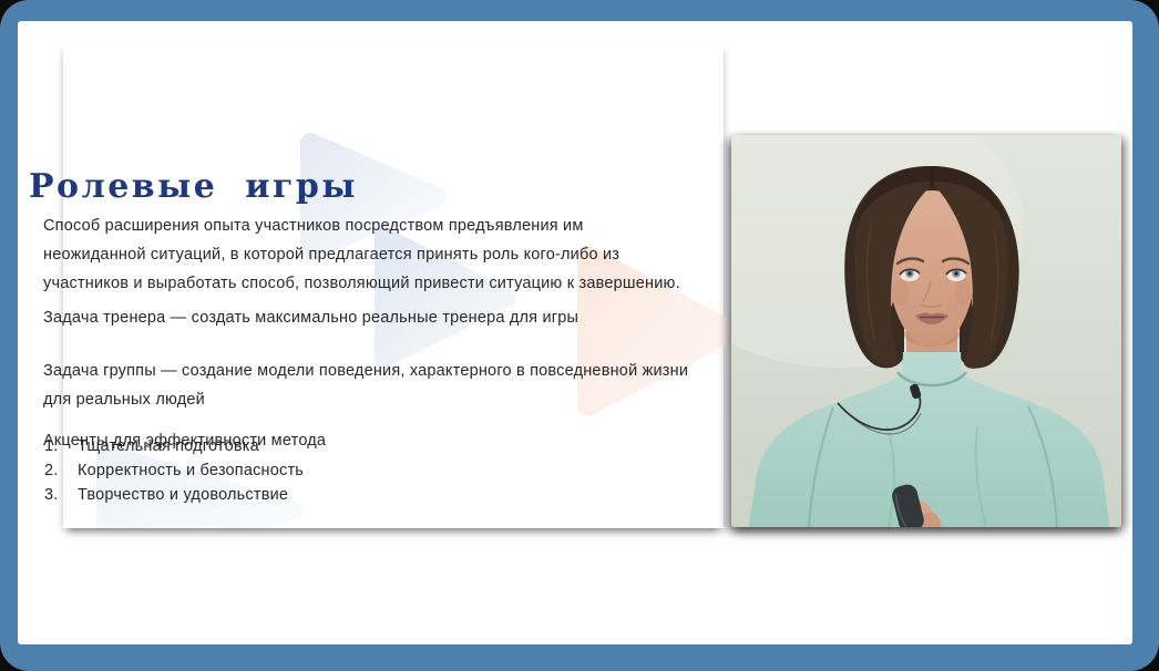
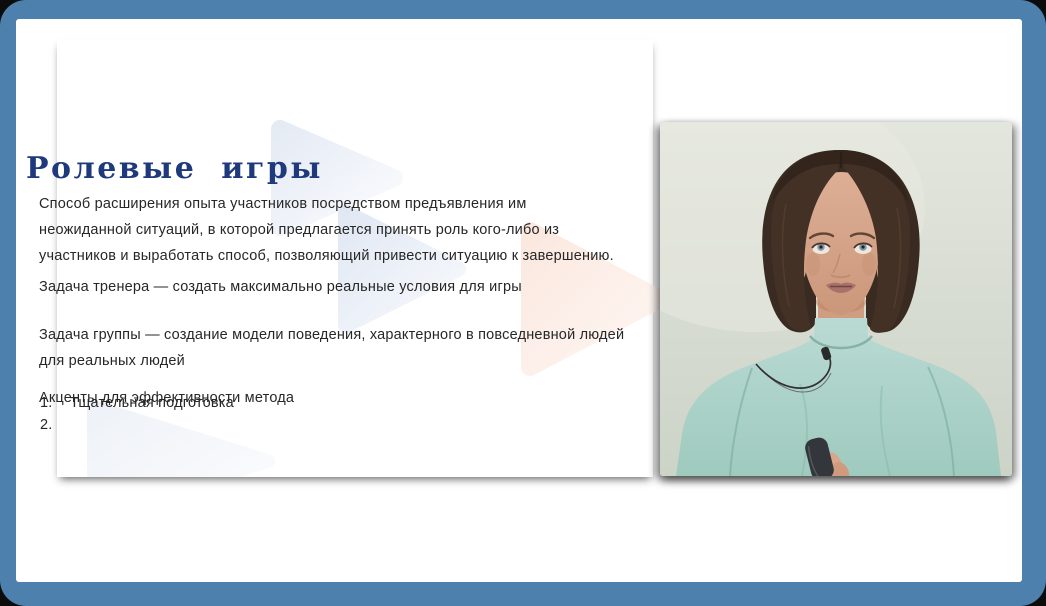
  Ролевые игры
  Способ расширения опыта участников посредством предъявления им неожиданной ситуаций, в которой предлагается принять роль кого-либо из участников и выработать способ, позволяющий привести ситуацию к завершению.
- Задача тренера — создать максимально реальные тренера для игры
+ Задача тренера — создать максимально реальные условия для игры
- Задача группы — создание модели поведения, характерного в повседневной жизни для реальных людей
+ Задача группы — создание модели поведения, характерного в повседневной людей для реальных людей
  Акценты для эффективности метода
  1.
  Тщательная подготовка
  2.
- Корректность и безопасность
- 3.
- Творчество и удовольствие
